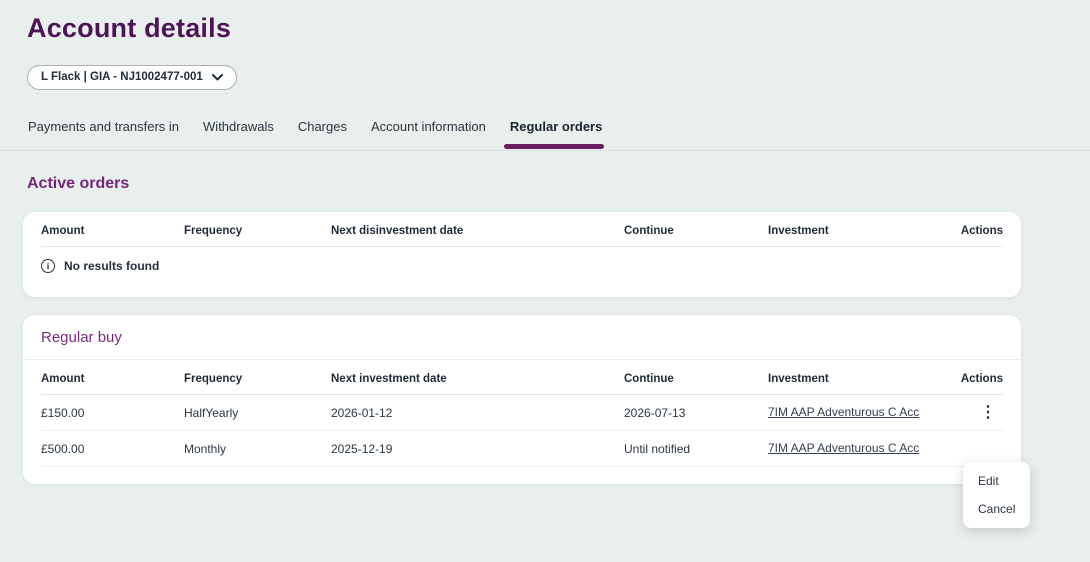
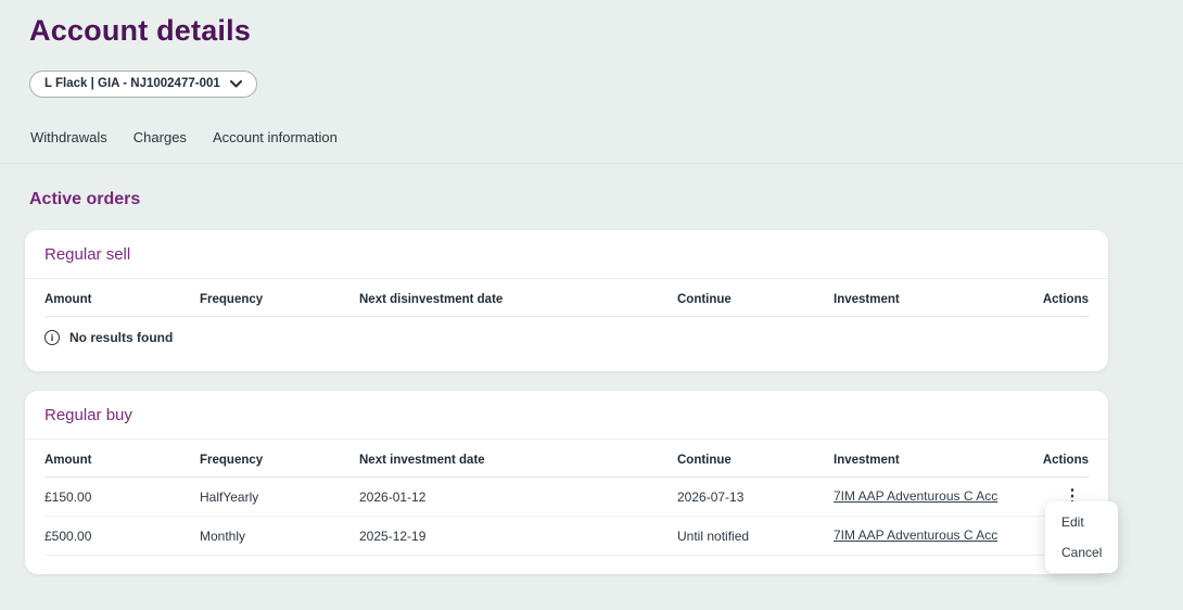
  Account details
  L Flack | GIA - NJ1002477-001
- Payments and transfers in
  Withdrawals
  Charges
  Account information
- Regular orders
  Active orders
+ Regular sell
  Amount
  Frequency
  Next disinvestment date
  Continue
  Investment
  Actions
  i
  No results found
  Regular buy
  Amount
  Frequency
  Next investment date
  Continue
  Investment
  Actions
  £150.00
  HalfYearly
  2026-01-12
  2026-07-13
  7IM AAP Adventurous C Acc
  ⋮
  £500.00
  Monthly
  2025-12-19
  Until notified
  7IM AAP Adventurous C Acc
  Edit
  Cancel
